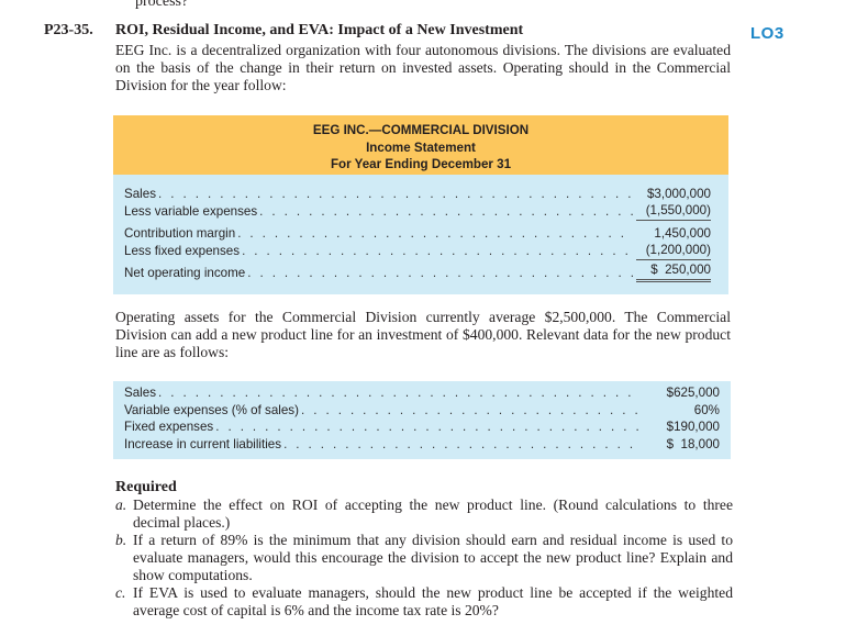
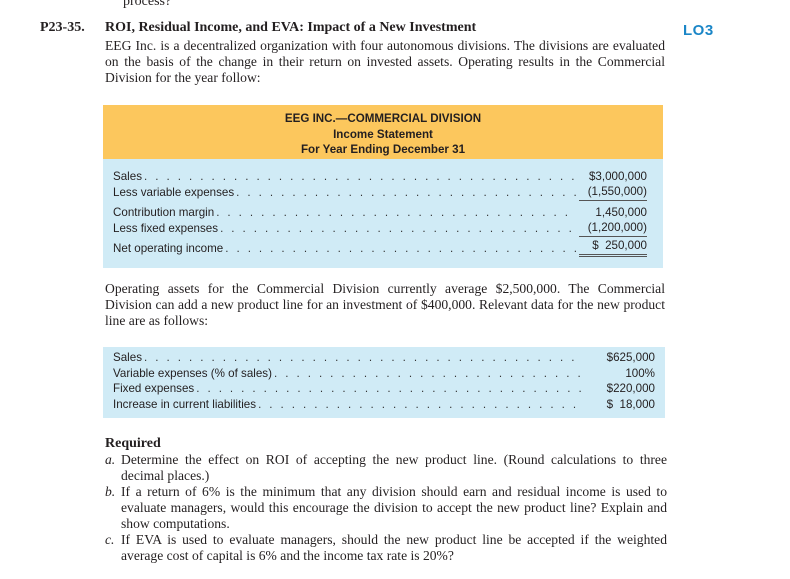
  process?
  P23-35.
  ROI, Residual Income, and EVA: Impact of a New Investment
  LO3
- EEG Inc. is a decentralized organization with four autonomous divisions. The divisions are evaluated on the basis of the change in their return on invested assets. Operating should in the Commercial Division for the year follow:
+ EEG Inc. is a decentralized organization with four autonomous divisions. The divisions are evaluated on the basis of the change in their return on invested assets. Operating results in the Commercial Division for the year follow:
  EEG INC.—COMMERCIAL DIVISION
  Income Statement
  For Year Ending December 31
  Sales
  $3,000,000
  Less variable expenses
  (1,550,000)
  Contribution margin
  1,450,000
  Less fixed expenses
  (1,200,000)
  Net operating income
  $ 250,000
  Operating assets for the Commercial Division currently average $2,500,000. The Commercial Division can add a new product line for an investment of $400,000. Relevant data for the new product line are as follows:
  Sales
  $625,000
  Variable expenses (% of sales)
- 60%
+ 100%
  Fixed expenses
- $190,000
+ $220,000
  Increase in current liabilities
  $ 18,000
  Required
  a.
  Determine the effect on ROI of accepting the new product line. (Round calculations to three decimal places.)
  b.
- If a return of 89% is the minimum that any division should earn and residual income is used to evaluate managers, would this encourage the division to accept the new product line? Explain and show computations.
+ If a return of 6% is the minimum that any division should earn and residual income is used to evaluate managers, would this encourage the division to accept the new product line? Explain and show computations.
  c.
  If EVA is used to evaluate managers, should the new product line be accepted if the weighted average cost of capital is 6% and the income tax rate is 20%?
